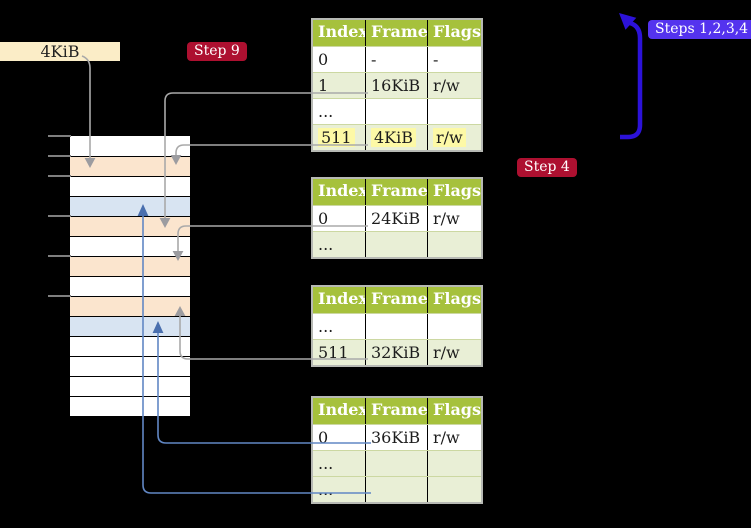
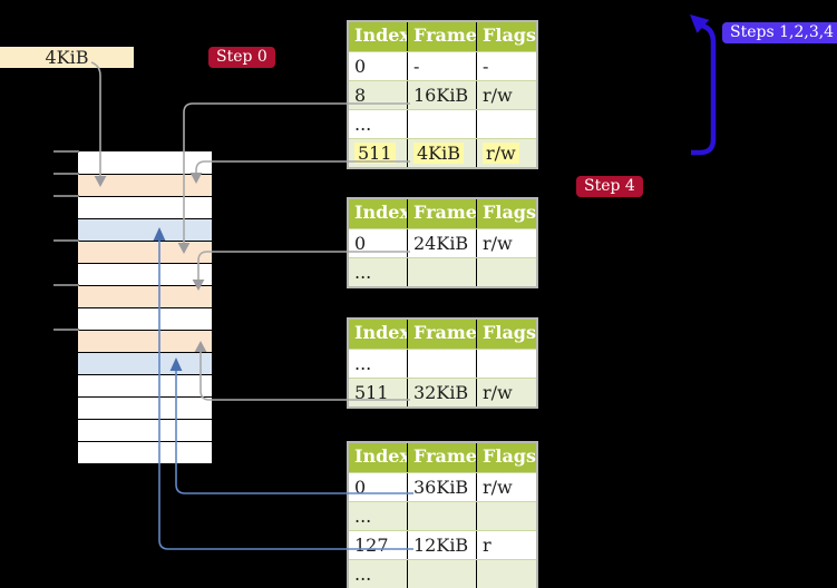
  4KiB
- Step 9
+ Step 0
  Steps 1,2,3,4
  Step 4
  Index
  Frame
  Flags
  0
  -
  -
- 1
+ 8
  16KiB
  r/w
  ...
  511
  4KiB
  r/w
  Index
  Frame
  Flags
  0
  24KiB
  r/w
  ...
  Index
  Frame
  Flags
  ...
  511
  32KiB
  r/w
  Index
  Frame
  Flags
  0
  36KiB
  r/w
  ...
+ 127
+ 12KiB
+ r
  ...
